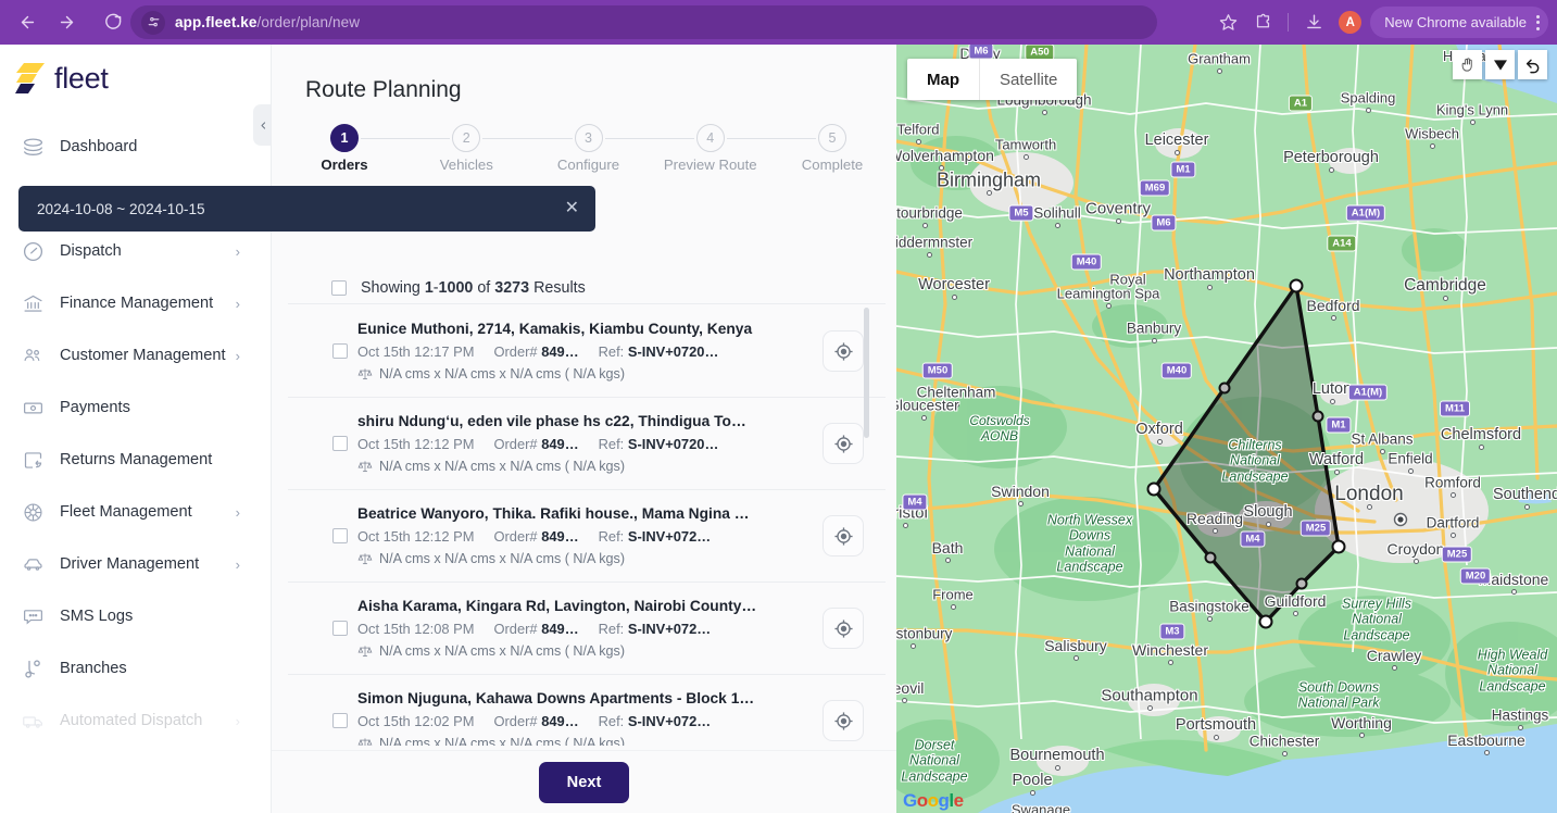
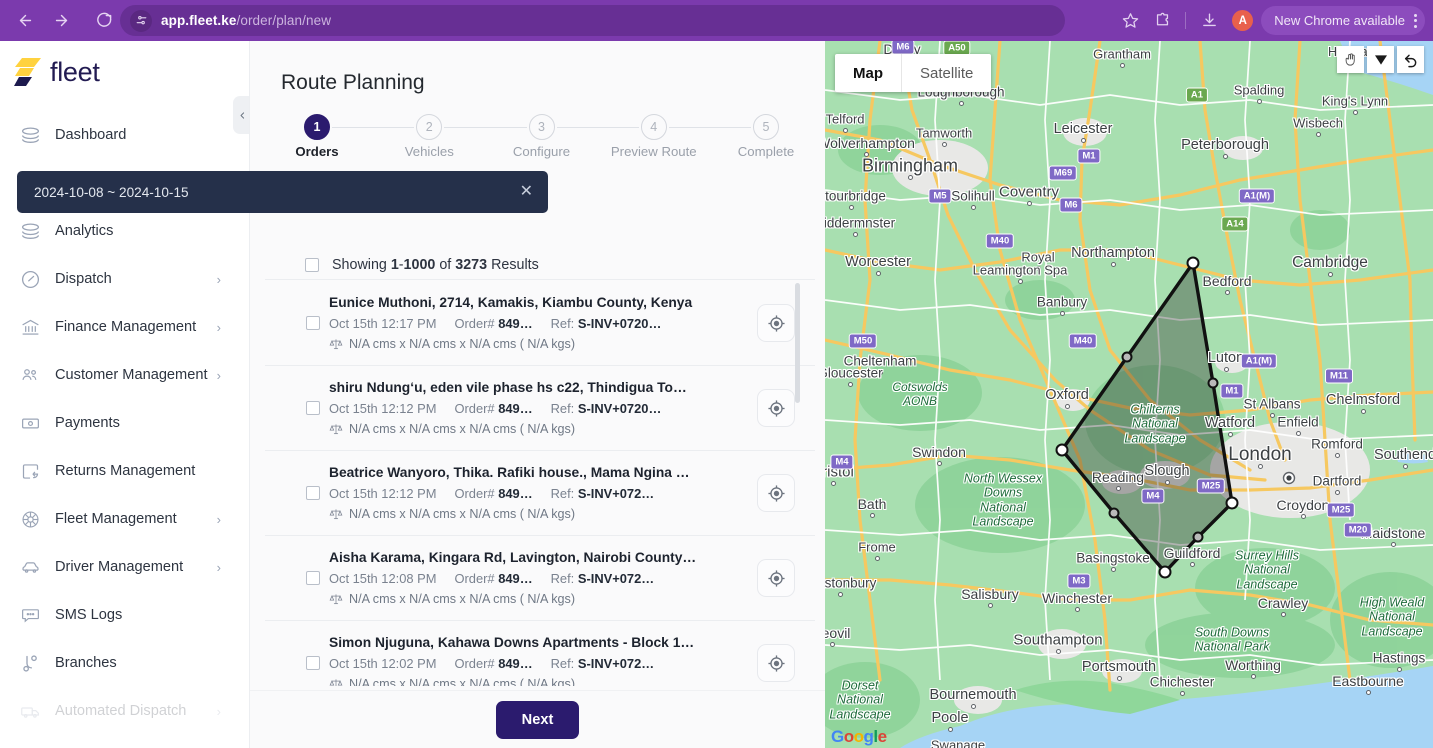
  app.fleet.ke/order/plan/new
  A
  New Chrome available
  fleet
  Dashboard
+ Analytics
  Dispatch
  ›
  Finance Management
  ›
  Customer Management
  ›
  Payments
  Returns Management
  Fleet Management
  ›
  Driver Management
  ›
  SMS Logs
  Branches
  Automated Dispatch
  Route Planning
  1
  Orders
  2
  Vehicles
  3
  Configure
  4
  Preview Route
  5
  Complete
  2024-10-08 ~ 2024-10-15
  ✕
  Showing 1-1000 of 3273 Results
  Eunice Muthoni, 2714, Kamakis, Kiambu County, Kenya
  Oct 15th 12:17 PM
  Order# 849…
  Ref: S-INV+0720…
  N/A cms x N/A cms x N/A cms ( N/A kgs)
  shiru Ndung‘u, eden vile phase hs c22, Thindigua To…
  Oct 15th 12:12 PM
  Order# 849…
  Ref: S-INV+0720…
  N/A cms x N/A cms x N/A cms ( N/A kgs)
  Beatrice Wanyoro, Thika. Rafiki house., Mama Ngina …
  Oct 15th 12:12 PM
  Order# 849…
  Ref: S-INV+072…
  N/A cms x N/A cms x N/A cms ( N/A kgs)
  Aisha Karama, Kingara Rd, Lavington, Nairobi County…
  Oct 15th 12:08 PM
  Order# 849…
  Ref: S-INV+072…
  N/A cms x N/A cms x N/A cms ( N/A kgs)
  Simon Njuguna, Kahawa Downs Apartments - Block 1…
  Oct 15th 12:02 PM
  Order# 849…
  Ref: S-INV+072…
  N/A cms x N/A cms x N/A cms ( N/A kgs)
  Next
  Grantham
  Loughborough
  Spalding
  King's Lynn
  Telford
  Tamworth
  Leicester
  Wisbech
  olverhampton
  Peterborough
  Birmingham
  Solihull
  Coventry
  tourbridge
  iddermnster
  Worcester
  Royal
  Leamington Spa
  Banbury
  Northampton
  Cambridge
  Bedford
  Cheltenham
  loucester
  Oxford
  Luto
  Chelmsford
  St Albans
  Watford
  Enfield
  Swindon
  Romford
  London
  Southend
  ristol
  Reading
  Slough
  Dartford
  Bath
  Croydon
  Frome
  Guildford
  Basingstoke
  aidstone
  eovil
  stonbury
  Salisbury
  Winchester
  Crawley
  Southampton
  Portsmouth
  Chichester
  Worthing
  Hastings
  Bournemouth
  Poole
  Swanage
  Eastbourne
  Chilterns
  National
  Landscape
  Cotswolds
  AONB
  North Wessex
  Downs
  National
  Landscape
  Surrey Hills
  National
  Landscape
  South Downs
  National Park
  High Weald
  National
  Landscape
  Dorset
  National
  Landscape
  M6
  A50
  A1
  M1
  M69
  M5
  M6
  A1(M)
  A14
  M40
  M40
  M50
  A1(M)
  M1
  M11
  M4
  M25
  M4
  M25
  M20
  M3
  Map
  Satellite
  Google
